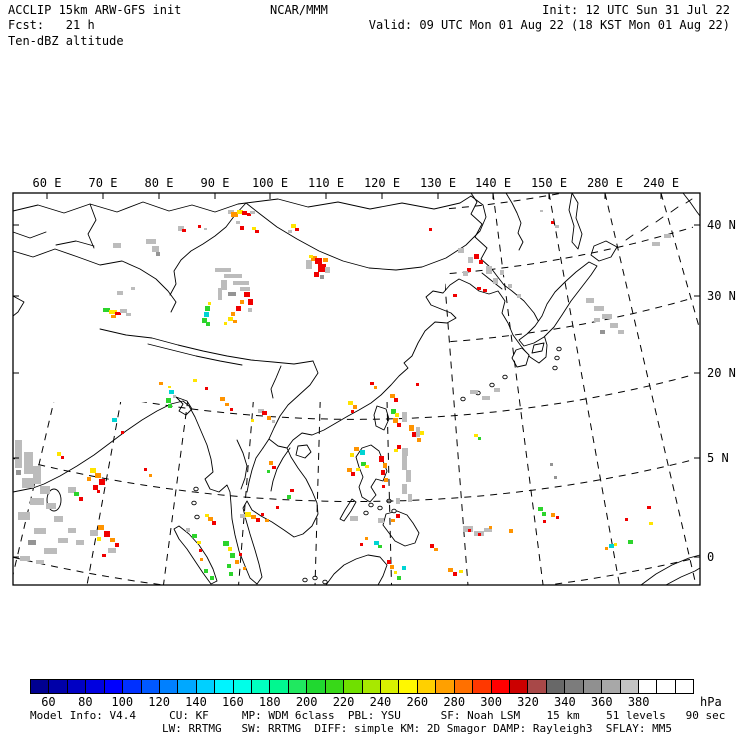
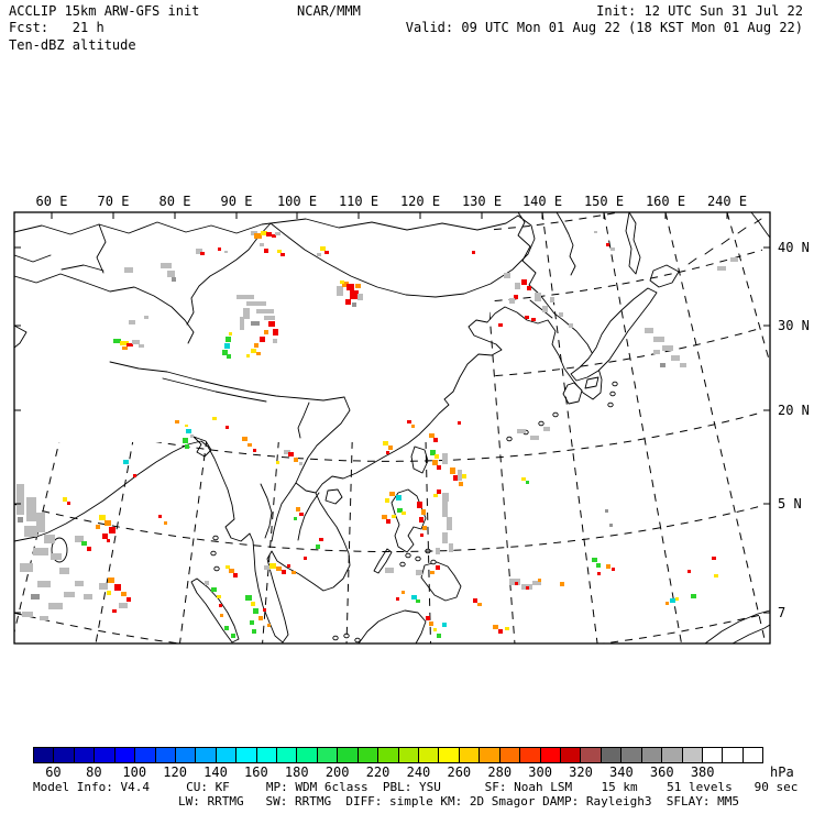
  ACCLIP 15km ARW-GFS init
  NCAR/MMM
  Init: 12 UTC Sun 31 Jul 22
  Fcst: 21 h
  Valid: 09 UTC Mon 01 Aug 22 (18 KST Mon 01 Aug 22)
  Ten-dBZ altitude
  60 E
  70 E
  80 E
  90 E
  100 E
  110 E
  120 E
  130 E
  140 E
  150 E
- 280 E
+ 160 E
  240 E
  40 N
  30 N
  20 N
  5 N
- 0
+ 7
  60
  80
  100
  120
  140
  160
  180
  200
  220
  240
  260
  280
  300
  320
  340
  360
  380
  hPa
  Model Info: V4.4 CU: KF MP: WDM 6class PBL: YSU SF: Noah LSM 15 km 51 levels 90 sec
  LW: RRTMG SW: RRTMG DIFF: simple KM: 2D Smagor DAMP: Rayleigh3 SFLAY: MM5
